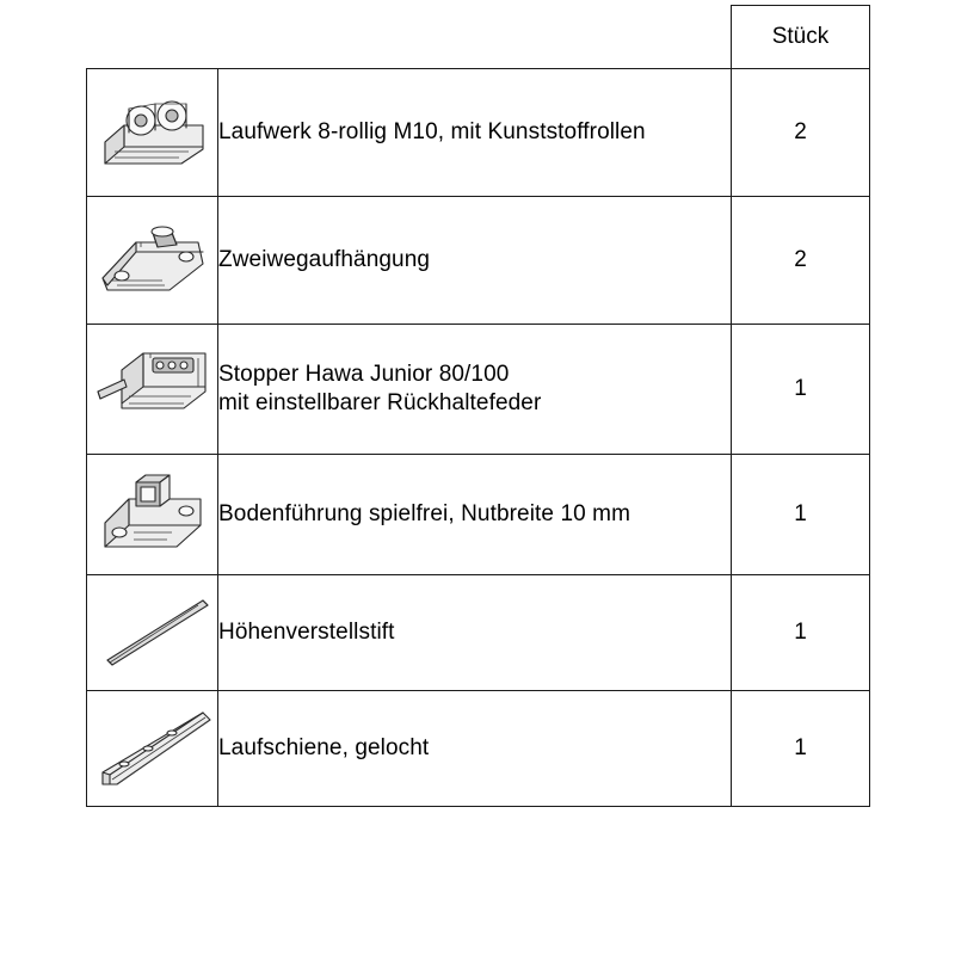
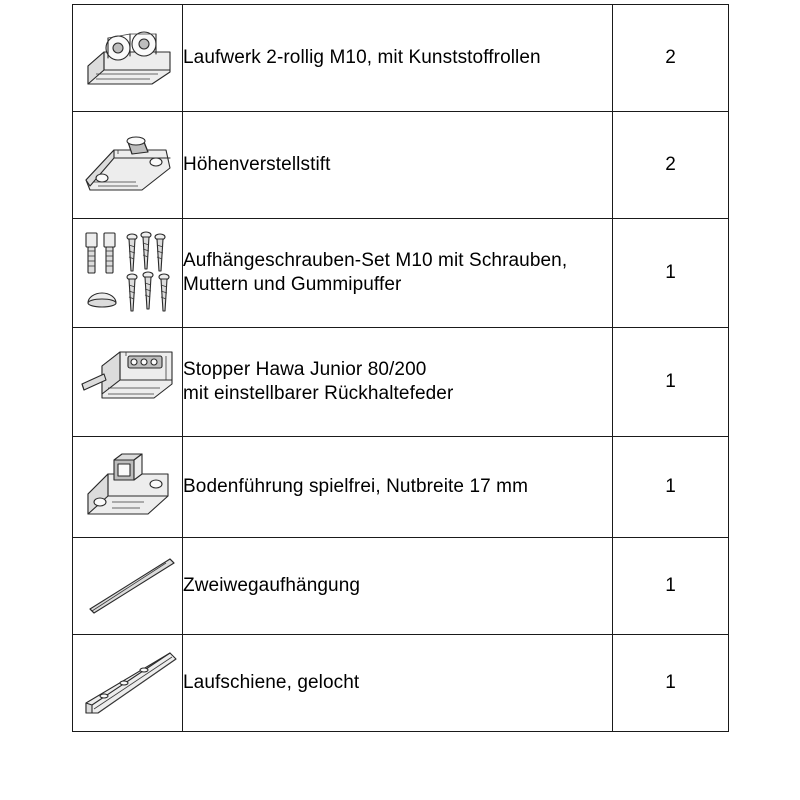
- 		Stück
- 	Laufwerk 8-rollig M10, mit Kunststoffrollen	2
+ 	Laufwerk 2-rollig M10, mit Kunststoffrollen	2
- 	Zweiwegaufhängung	2
+ 	Höhenverstellstift	2
+ 	Aufhängeschrauben-Set M10 mit Schrauben, Muttern und Gummipuffer	1
- 	Stopper Hawa Junior 80/100 mit einstellbarer Rückhaltefeder	1
+ 	Stopper Hawa Junior 80/200 mit einstellbarer Rückhaltefeder	1
- 	Bodenführung spielfrei, Nutbreite 10 mm	1
+ 	Bodenführung spielfrei, Nutbreite 17 mm	1
- 	Höhenverstellstift	1
+ 	Zweiwegaufhängung	1
  	Laufschiene, gelocht	1
